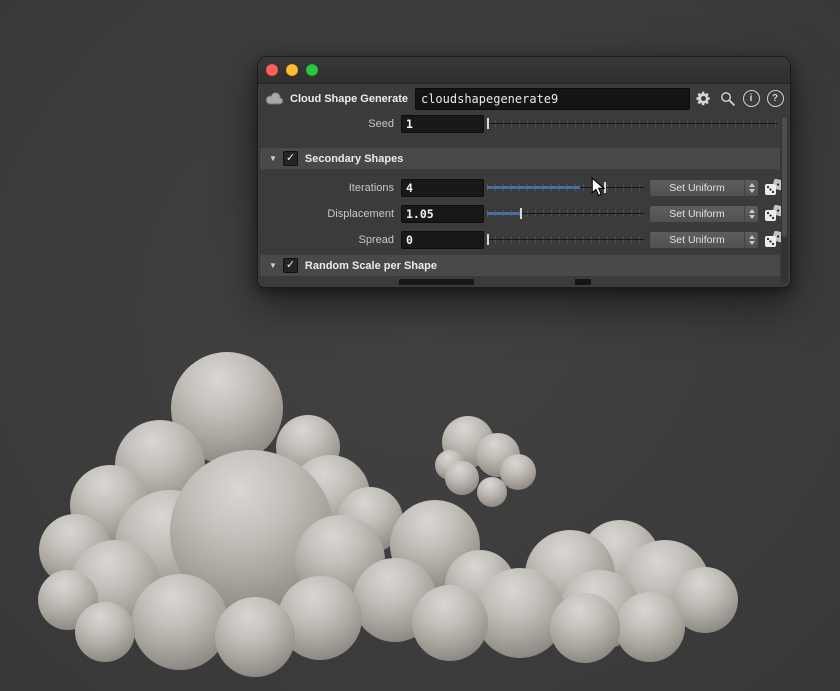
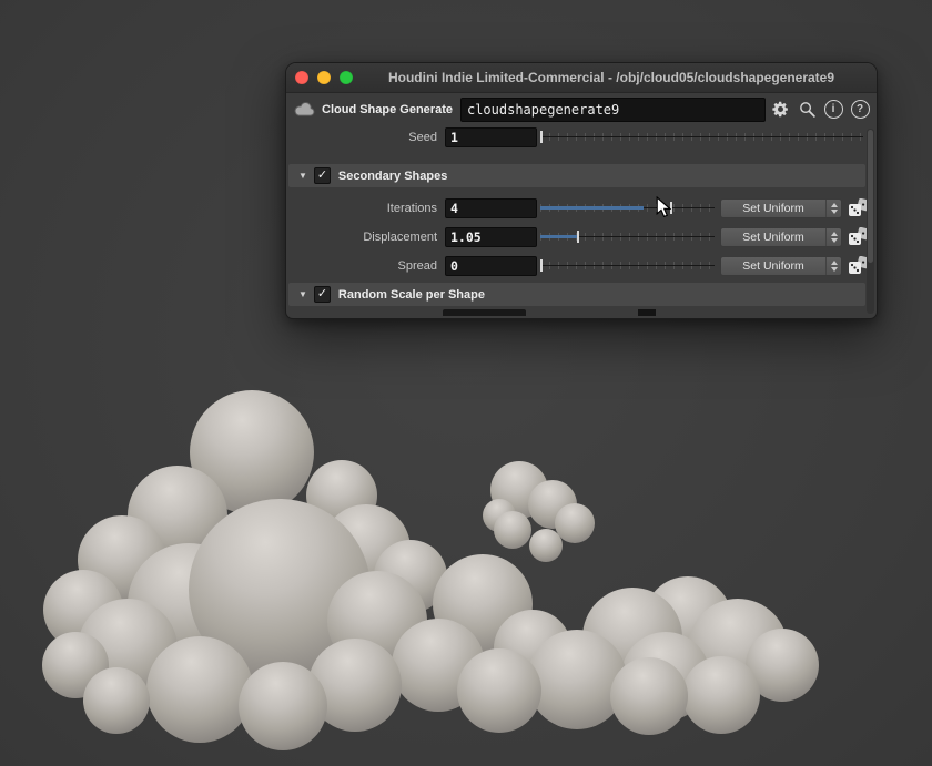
+ Houdini Indie Limited-Commercial - /obj/cloud05/cloudshapegenerate9
  Cloud Shape Generate
  cloudshapegenerate9
  i
  ?
  Seed
  1
  ▼
  ✓
  Secondary Shapes
  Iterations
  4
  Set Uniform
  Displacement
  1.05
  Set Uniform
  Spread
  0
  Set Uniform
  ▼
  ✓
  Random Scale per Shape
